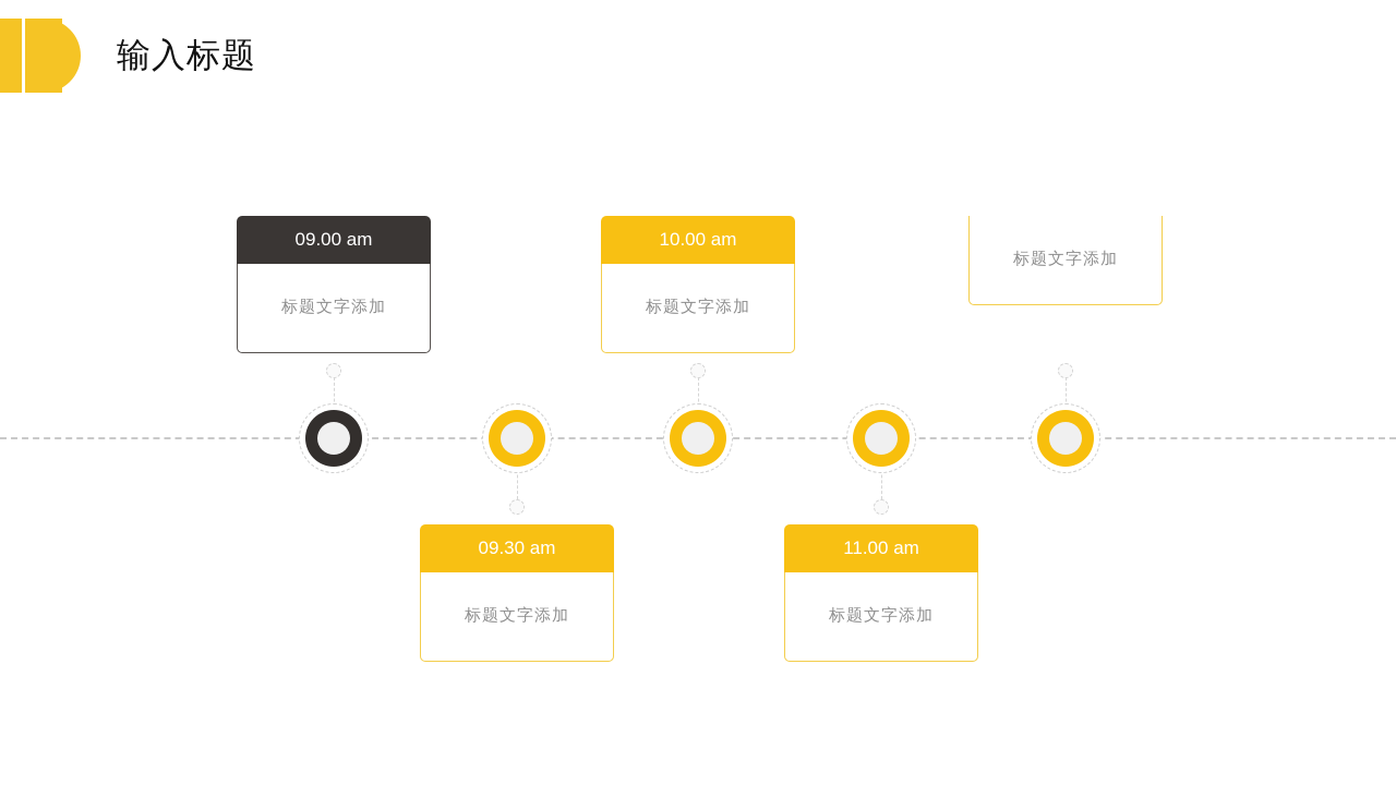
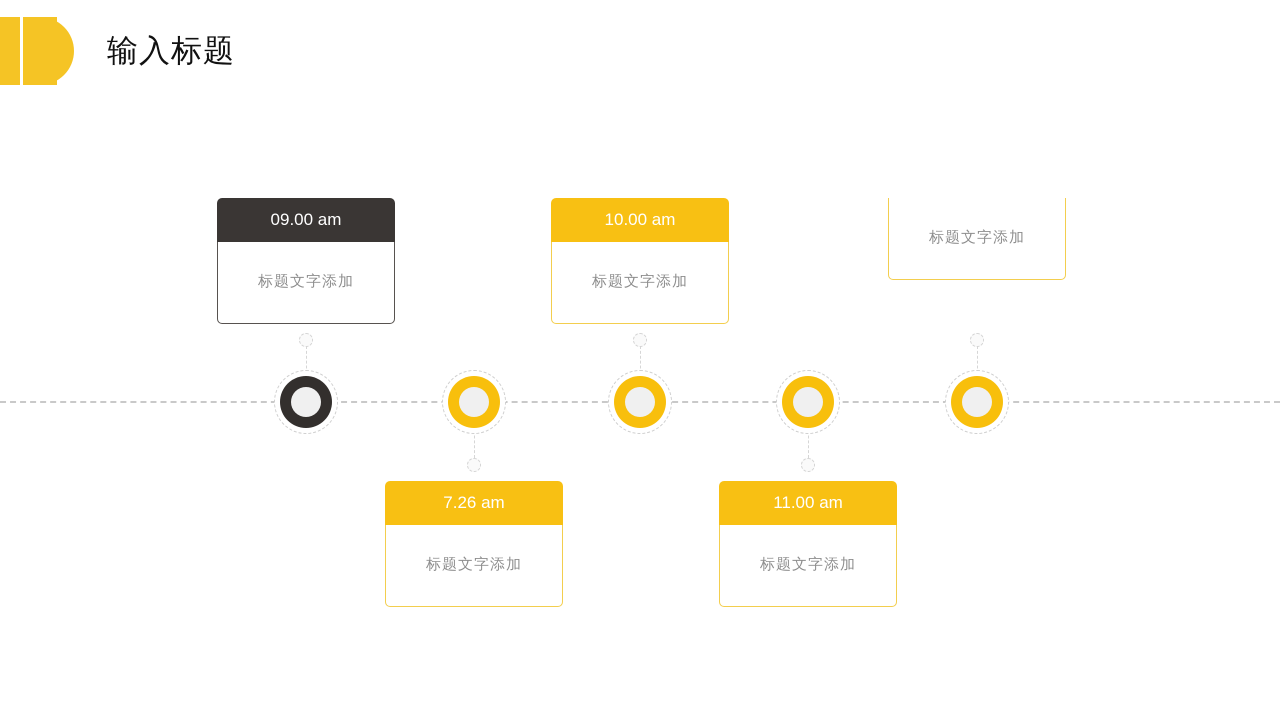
  输入标题
  09.00 am
  标题文字添加
- 09.30 am
+ 7.26 am
  标题文字添加
  10.00 am
  标题文字添加
  11.00 am
  标题文字添加
  标题文字添加
